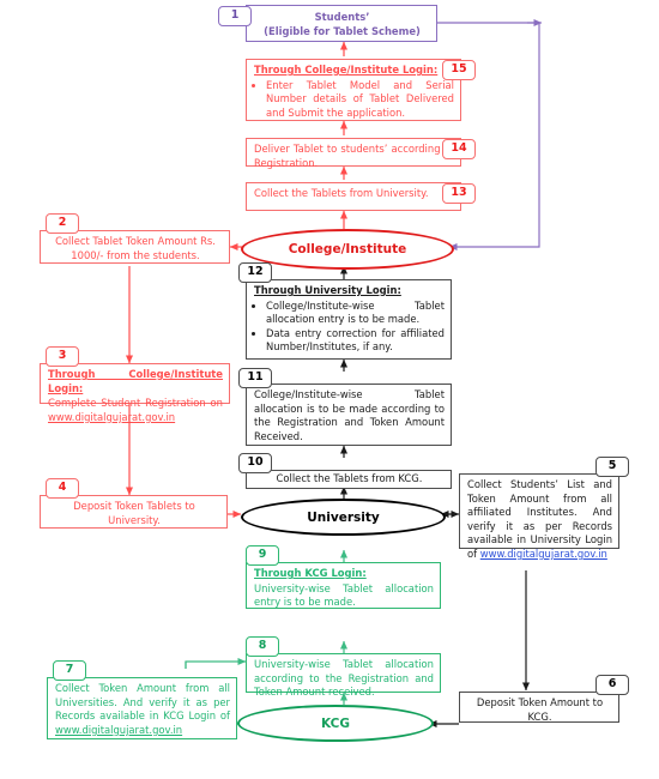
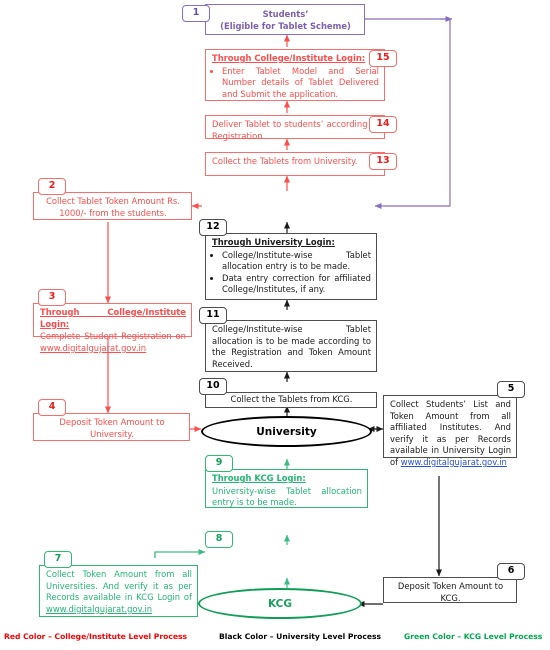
  1
  Students’
  (Eligible for Tablet Scheme)
  15
  Through College/Institute Login:
  Enter Tablet Model and Serial Number details of Tablet Delivered and Submit the application.
  14
  Deliver Tablet to students’ according Registration.
  13
  Collect the Tablets from University.
- College/Institute
  2
  Collect Tablet Token Amount Rs. 1000/- from the students.
  3
  Through College/Institute Login:
  Complete Student Registration on www.digitalgujarat.gov.in
  4
- Deposit Token Tablets to University.
+ Deposit Token Amount to University.
  12
  Through University Login:
  College/Institute-wise Tablet allocation entry is to be made.
- Data entry correction for affiliated Number/Institutes, if any.
+ Data entry correction for affiliated College/Institutes, if any.
  11
  College/Institute-wise Tablet allocation is to be made according to the Registration and Token Amount Received.
  10
  Collect the Tablets from KCG.
  University
  5
  Collect Students’ List and Token Amount from all affiliated Institutes. And verify it as per Records available in University Login of www.digitalgujarat.gov.in
  6
  Deposit Token Amount to KCG.
  7
  Collect Token Amount from all Universities. And verify it as per Records available in KCG Login of www.digitalgujarat.gov.in
  8
- University-wise Tablet allocation according to the Registration and Token Amount received.
  9
  Through KCG Login:
  University-wise Tablet allocation entry is to be made.
  KCG
+ Red Color – College/Institute Level Process
+ Black Color – University Level Process
+ Green Color – KCG Level Process
